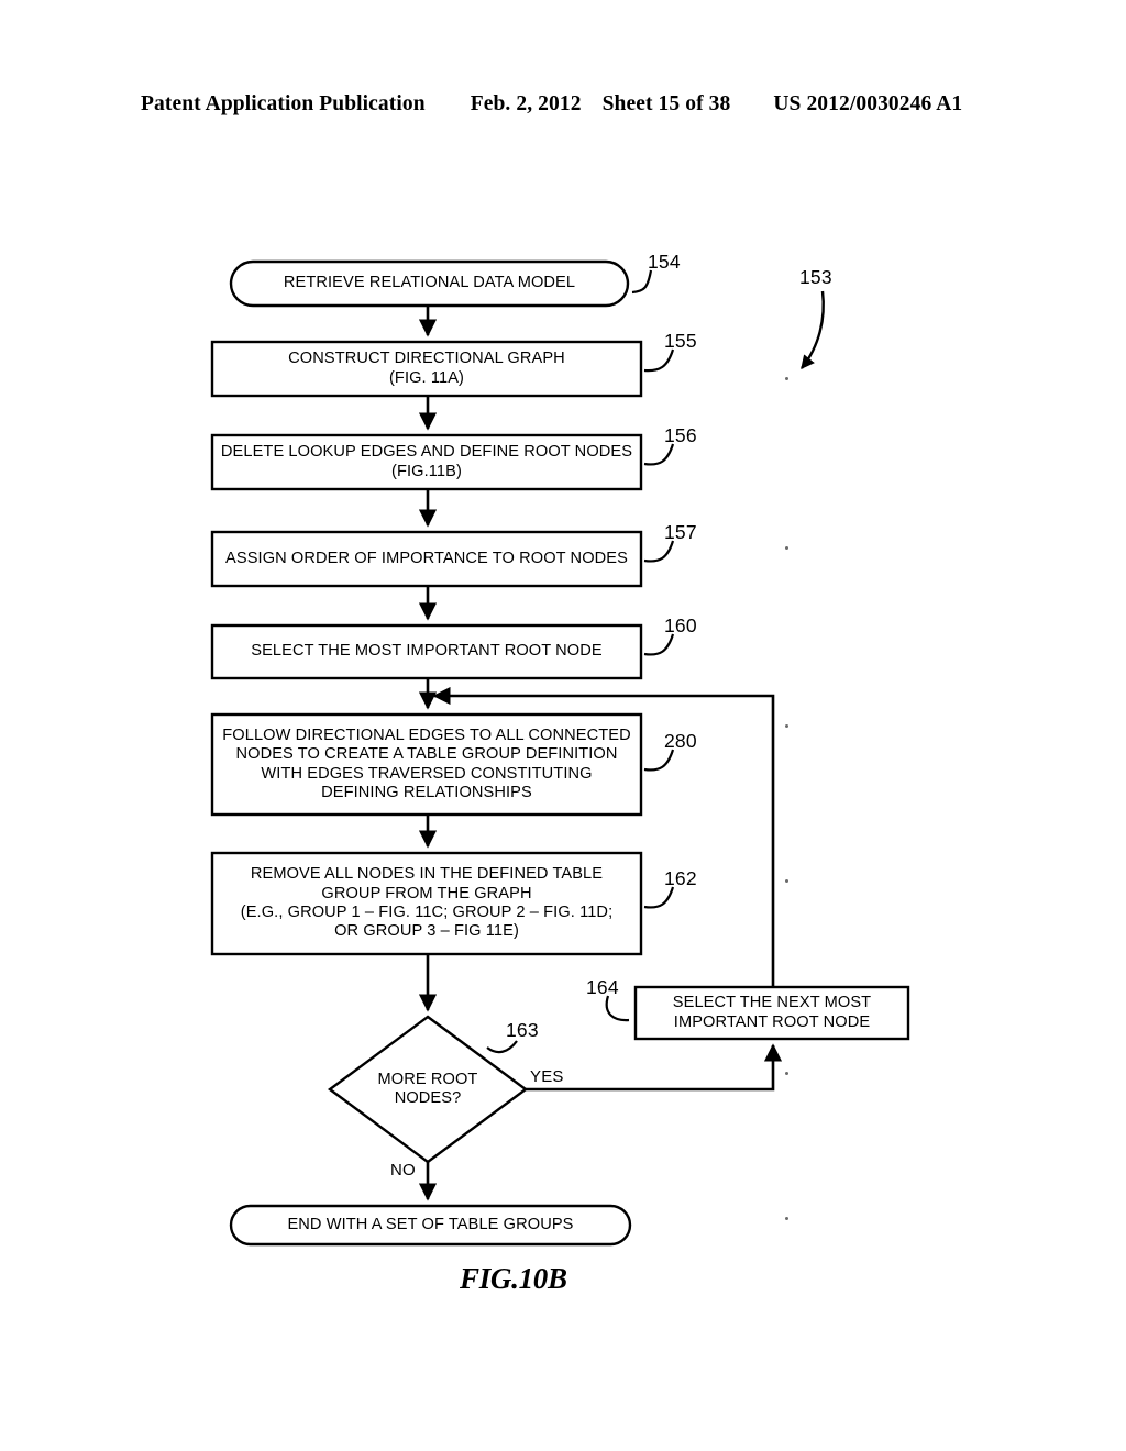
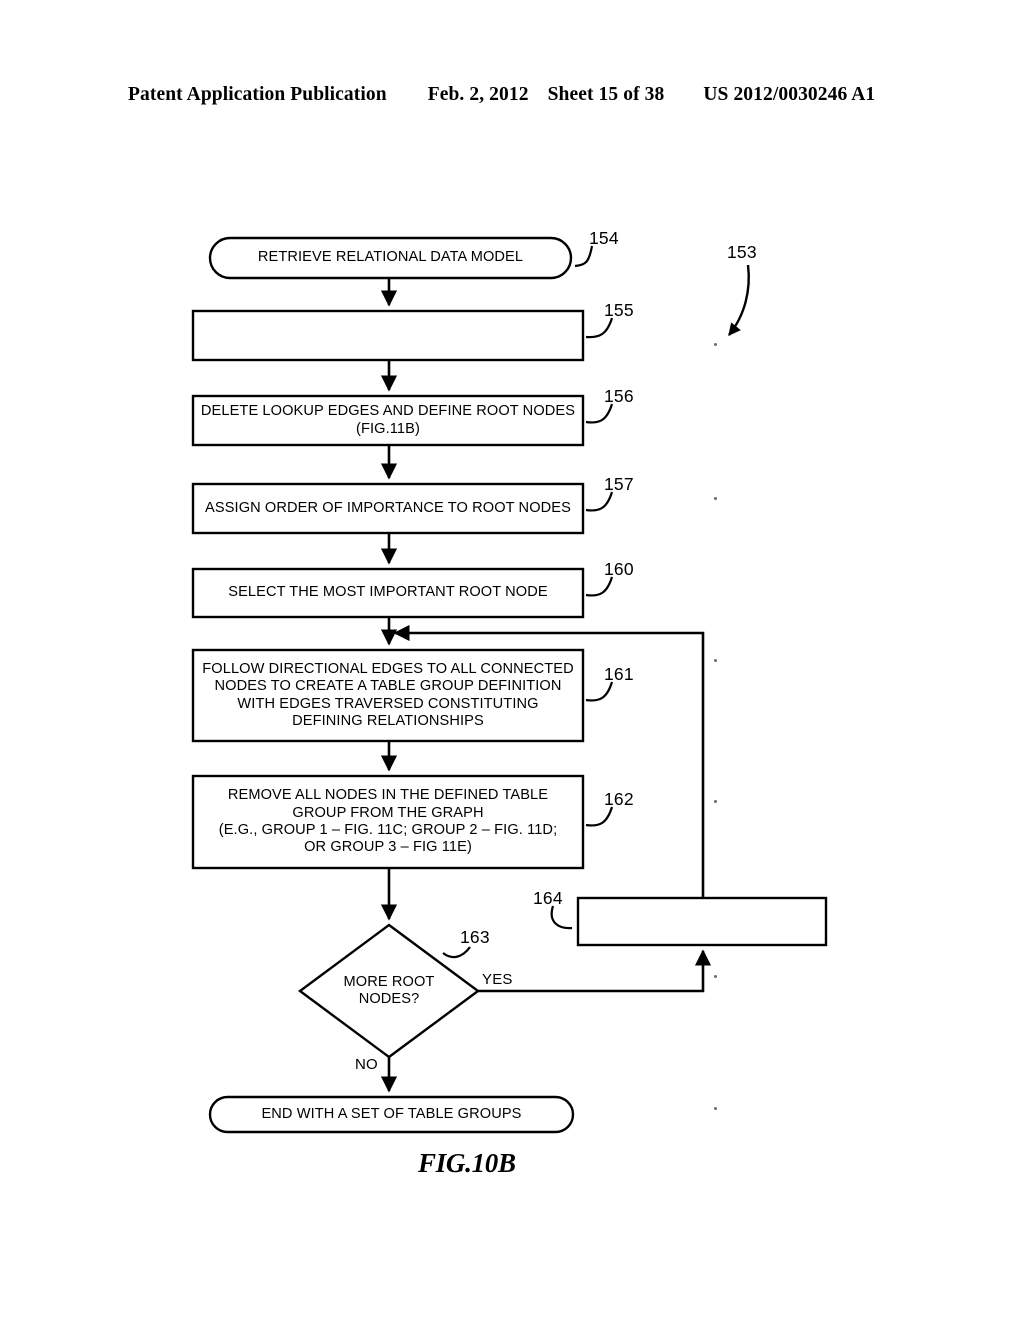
  Patent Application Publication
  Feb. 2, 2012
  Sheet 15 of 38
  US 2012/0030246 A1
  RETRIEVE RELATIONAL DATA MODEL
- CONSTRUCT DIRECTIONAL GRAPH
- (FIG. 11A)
  DELETE LOOKUP EDGES AND DEFINE ROOT NODES
  (FIG.11B)
  ASSIGN ORDER OF IMPORTANCE TO ROOT NODES
  SELECT THE MOST IMPORTANT ROOT NODE
  FOLLOW DIRECTIONAL EDGES TO ALL CONNECTED
  NODES TO CREATE A TABLE GROUP DEFINITION
  WITH EDGES TRAVERSED CONSTITUTING
  DEFINING RELATIONSHIPS
  REMOVE ALL NODES IN THE DEFINED TABLE
  GROUP FROM THE GRAPH
  (E.G., GROUP 1 – FIG. 11C; GROUP 2 – FIG. 11D;
  OR GROUP 3 – FIG 11E)
  MORE ROOT
  NODES?
- SELECT THE NEXT MOST
- IMPORTANT ROOT NODE
  END WITH A SET OF TABLE GROUPS
  154
  155
  156
  157
  160
- 280
+ 161
  162
  163
  164
  153
  YES
  NO
  FIG.10B
